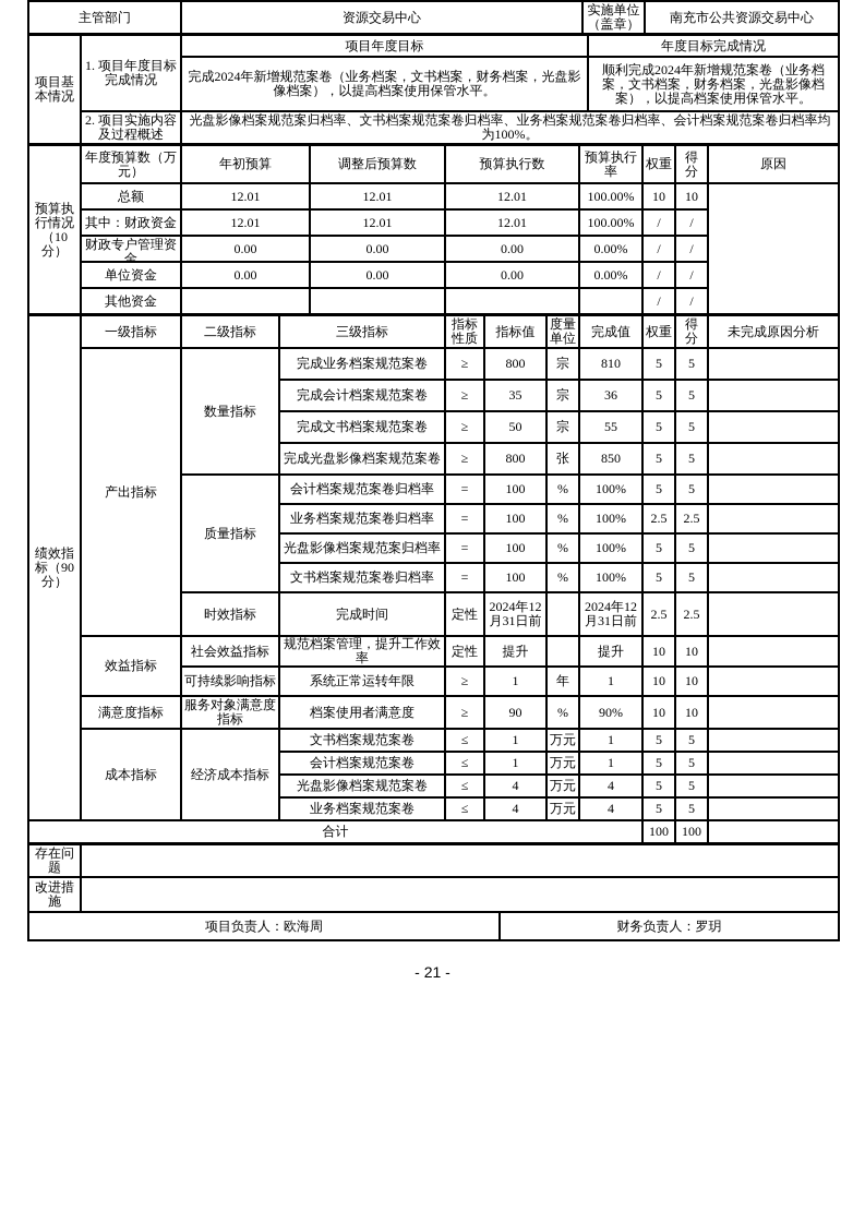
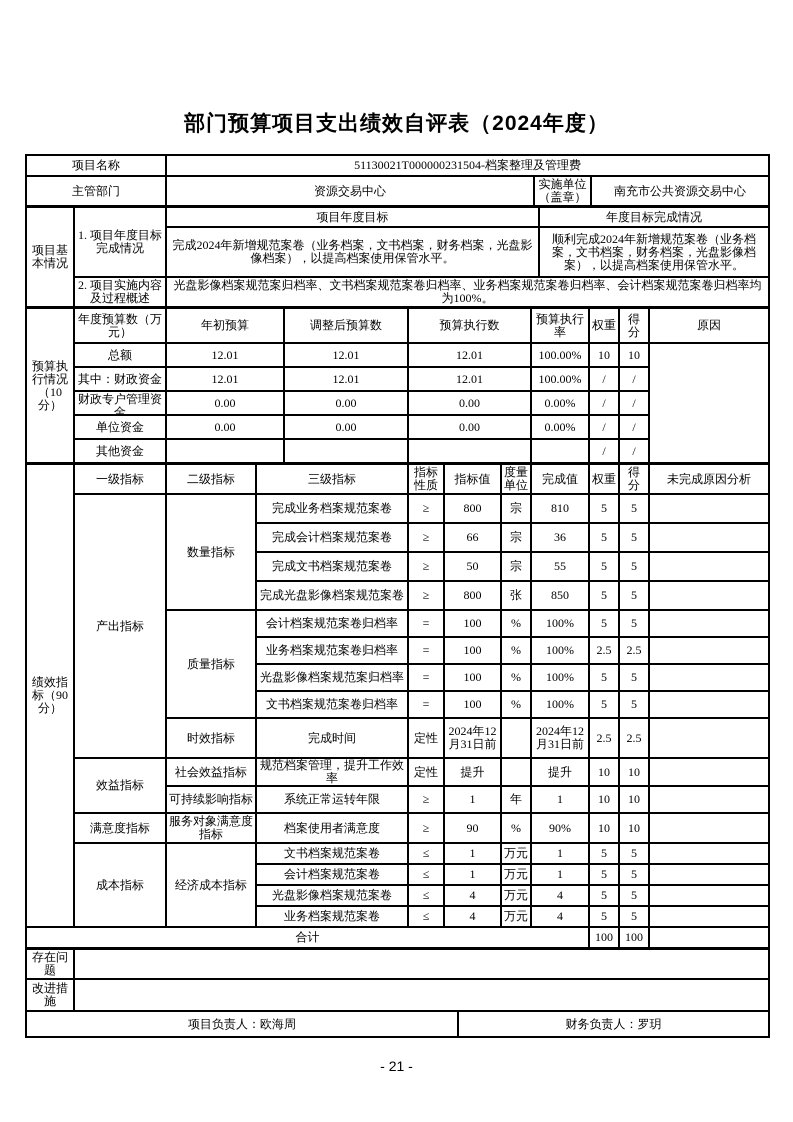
+ 部门预算项目支出绩效自评表（2024年度）
+ 项目名称	51130021T000000231504-档案整理及管理费
  主管部门	资源交易中心	实施单位（盖章）	南充市公共资源交易中心
  项目基本情况	1. 项目年度目标完成情况	项目年度目标	年度目标完成情况
  完成2024年新增规范案卷（业务档案，文书档案，财务档案，光盘影像档案），以提高档案使用保管水平。	顺利完成2024年新增规范案卷（业务档案，文书档案，财务档案，光盘影像档案），以提高档案使用保管水平。
  2. 项目实施内容及过程概述	光盘影像档案规范案归档率、文书档案规范案卷归档率、业务档案规范案卷归档率、会计档案规范案卷归档率均为100%。
  预算执行情况（10分）	年度预算数（万元）	年初预算	调整后预算数	预算执行数	预算执行率	权重	得分	原因
  总额	12.01	12.01	12.01	100.00%	10	10
  其中：财政资金	12.01	12.01	12.01	100.00%	/	/
  财政专户管理资金	0.00	0.00	0.00	0.00%	/	/
  单位资金	0.00	0.00	0.00	0.00%	/	/
  其他资金					/	/
  绩效指标（90分）	一级指标	二级指标	三级指标	指标性质	指标值	度量单位	完成值	权重	得分	未完成原因分析
  产出指标	数量指标	完成业务档案规范案卷	≥	800	宗	810	5	5
- 完成会计档案规范案卷	≥	35	宗	36	5	5
+ 完成会计档案规范案卷	≥	66	宗	36	5	5
  完成文书档案规范案卷	≥	50	宗	55	5	5
  完成光盘影像档案规范案卷	≥	800	张	850	5	5
  质量指标	会计档案规范案卷归档率	=	100	%	100%	5	5
  业务档案规范案卷归档率	=	100	%	100%	2.5	2.5
  光盘影像档案规范案归档率	=	100	%	100%	5	5
  文书档案规范案卷归档率	=	100	%	100%	5	5
  时效指标	完成时间	定性	2024年12月31日前		2024年12月31日前	2.5	2.5
  效益指标	社会效益指标	规范档案管理，提升工作效率	定性	提升		提升	10	10
  可持续影响指标	系统正常运转年限	≥	1	年	1	10	10
  满意度指标	服务对象满意度指标	档案使用者满意度	≥	90	%	90%	10	10
  成本指标	经济成本指标	文书档案规范案卷	≤	1	万元	1	5	5
  会计档案规范案卷	≤	1	万元	1	5	5
  光盘影像档案规范案卷	≤	4	万元	4	5	5
  业务档案规范案卷	≤	4	万元	4	5	5
  合计	100	100
  存在问题
  改进措施
  项目负责人：欧海周	财务负责人：罗玥
  - 21 -
